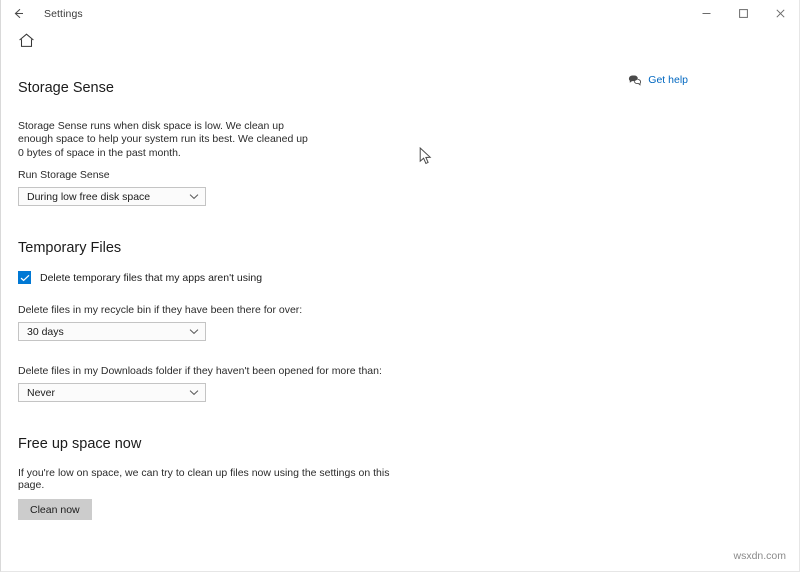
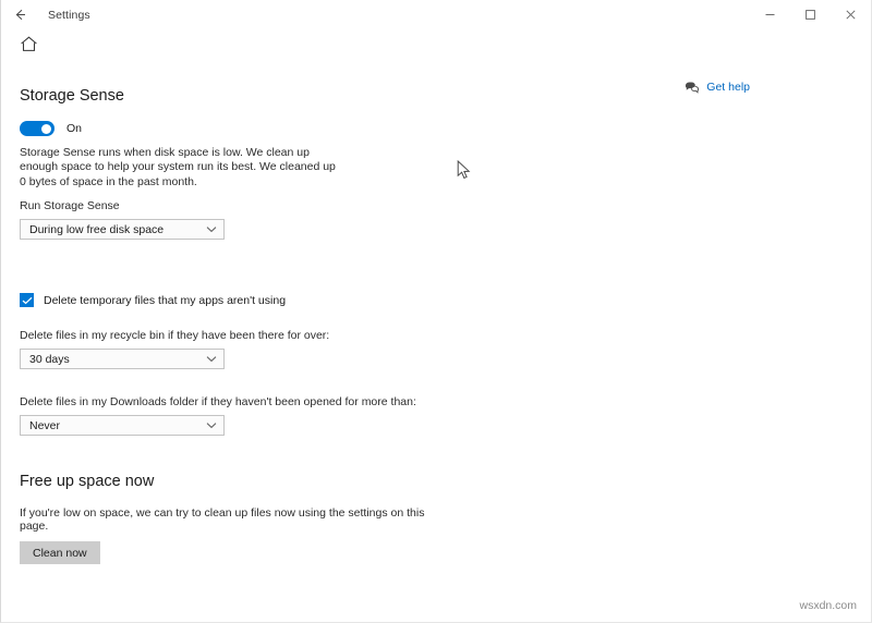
  Settings
  Get help
  Storage Sense
+ On
  Storage Sense runs when disk space is low. We clean up enough space to help your system run its best. We cleaned up 0 bytes of space in the past month.
  Run Storage Sense
  During low free disk space
- Temporary Files
  Delete temporary files that my apps aren't using
  Delete files in my recycle bin if they have been there for over:
  30 days
  Delete files in my Downloads folder if they haven't been opened for more than:
  Never
  Free up space now
  If you're low on space, we can try to clean up files now using the settings on this page.
  Clean now
  wsxdn.com
